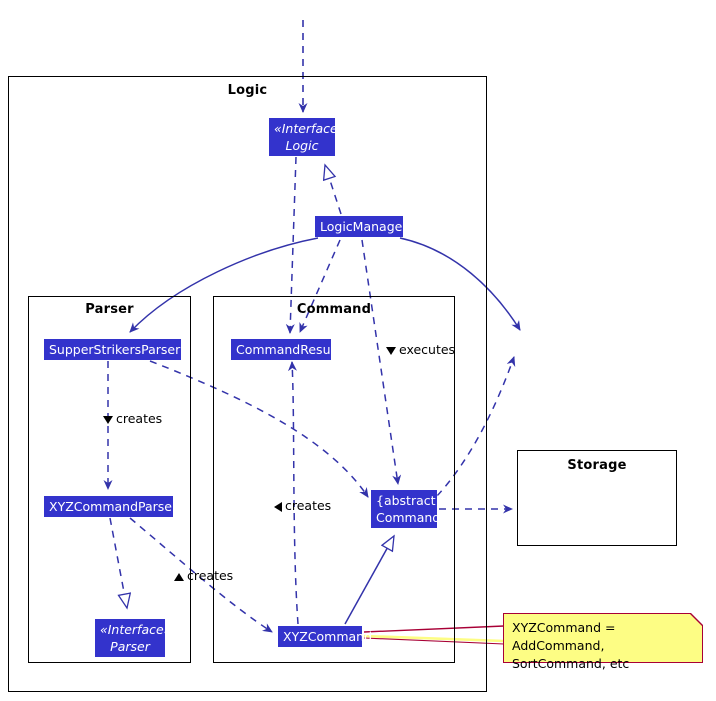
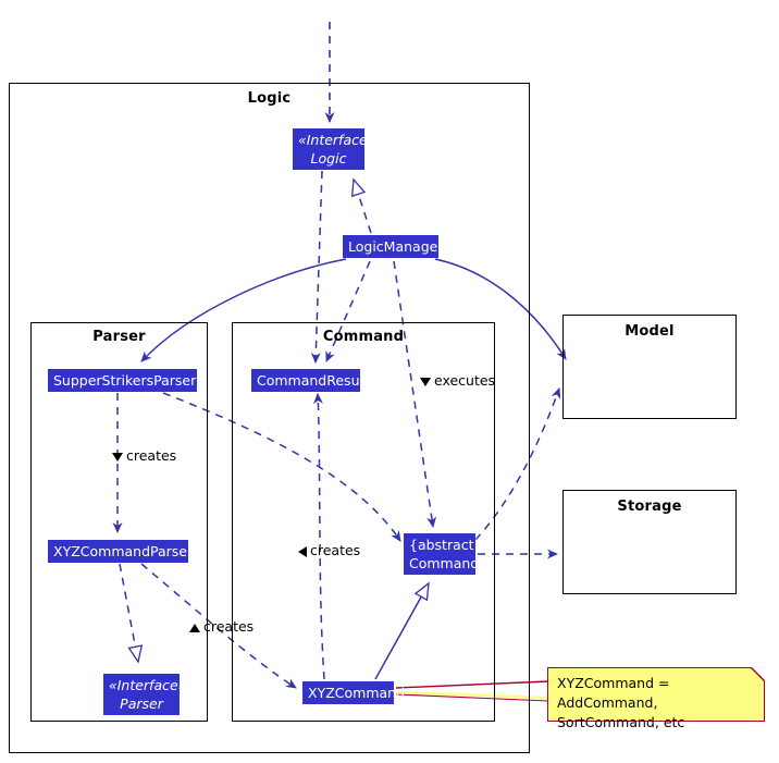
  Logic
  Parser
  Command
+ Model
  Storage
  «Interface»
  Logic
  LogicManager
  SupperStrikersParser
  XYZCommandParser
  «Interface»
  Parser
  CommandResult
  {abstract}
  Command
  XYZCommand
  creates
  creates
  creates
  executes
  XYZCommand = AddCommand,
  SortCommand, etc
